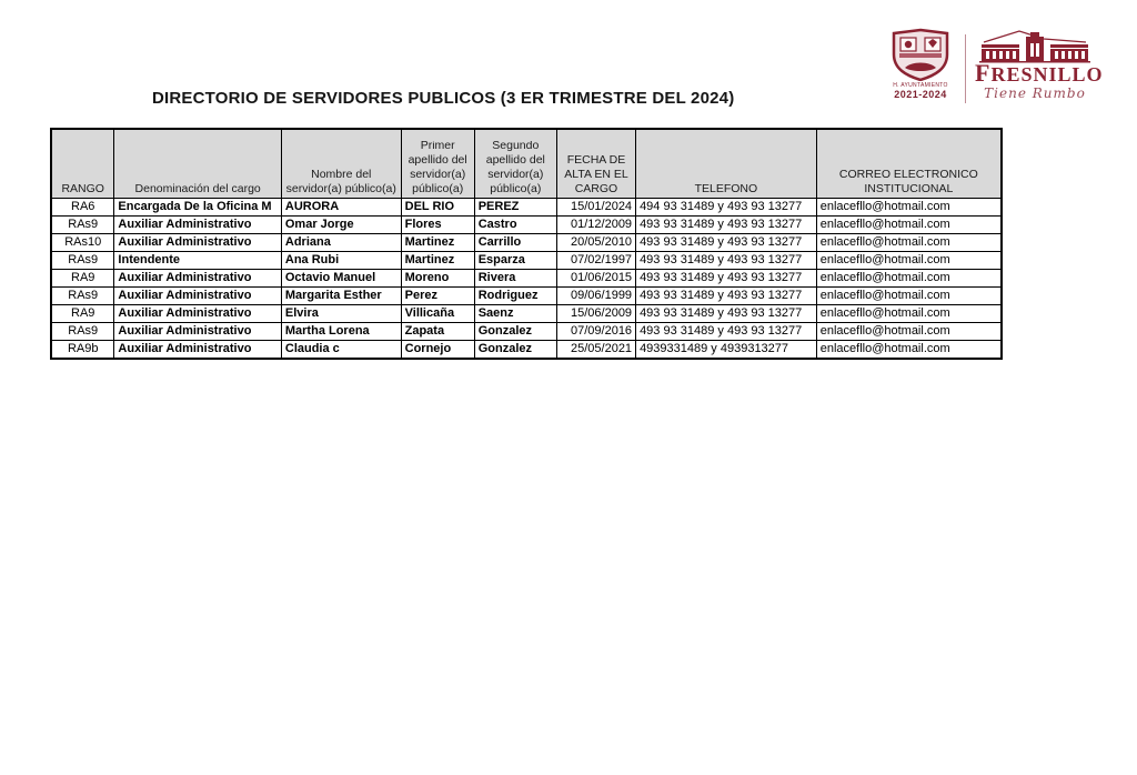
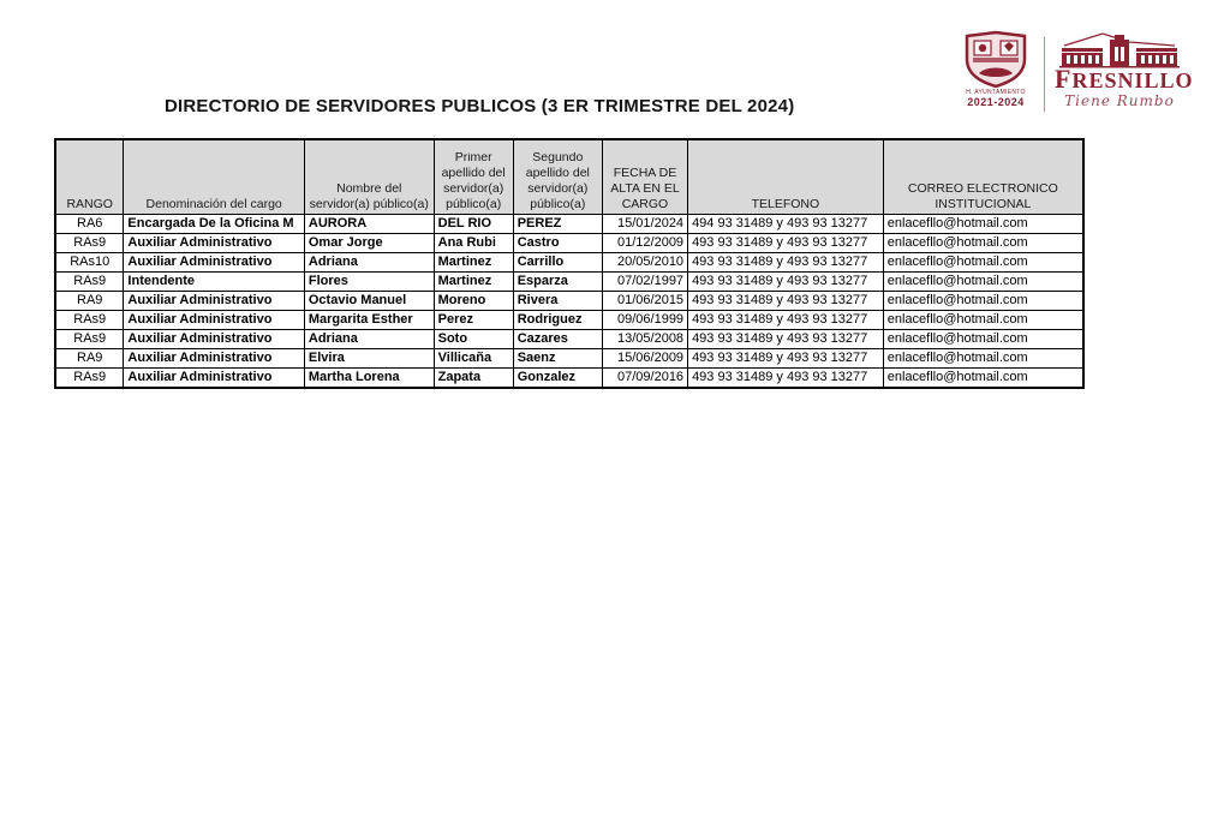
  DIRECTORIO DE SERVIDORES PUBLICOS (3 ER TRIMESTRE DEL 2024)
  2021-2024
  FRESNILLO
  Tiene Rumbo
  RANGO	Denominación del cargo	Nombre del servidor(a) público(a)	Primer apellido del servidor(a) público(a)	Segundo apellido del servidor(a) público(a)	FECHA DE ALTA EN EL CARGO	TELEFONO	CORREO ELECTRONICO INSTITUCIONAL
  RA6	Encargada De la Oficina M	AURORA	DEL RIO	PEREZ	15/01/2024	494 93 31489 y 493 93 13277	enlacefllo@hotmail.com
- RAs9	Auxiliar Administrativo	Omar Jorge	Flores	Castro	01/12/2009	493 93 31489 y 493 93 13277	enlacefllo@hotmail.com
+ RAs9	Auxiliar Administrativo	Omar Jorge	Ana Rubi	Castro	01/12/2009	493 93 31489 y 493 93 13277	enlacefllo@hotmail.com
  RAs10	Auxiliar Administrativo	Adriana	Martinez	Carrillo	20/05/2010	493 93 31489 y 493 93 13277	enlacefllo@hotmail.com
- RAs9	Intendente	Ana Rubi	Martinez	Esparza	07/02/1997	493 93 31489 y 493 93 13277	enlacefllo@hotmail.com
+ RAs9	Intendente	Flores	Martinez	Esparza	07/02/1997	493 93 31489 y 493 93 13277	enlacefllo@hotmail.com
  RA9	Auxiliar Administrativo	Octavio Manuel	Moreno	Rivera	01/06/2015	493 93 31489 y 493 93 13277	enlacefllo@hotmail.com
  RAs9	Auxiliar Administrativo	Margarita Esther	Perez	Rodriguez	09/06/1999	493 93 31489 y 493 93 13277	enlacefllo@hotmail.com
+ RAs9	Auxiliar Administrativo	Adriana	Soto	Cazares	13/05/2008	493 93 31489 y 493 93 13277	enlacefllo@hotmail.com
  RA9	Auxiliar Administrativo	Elvira	Villicaña	Saenz	15/06/2009	493 93 31489 y 493 93 13277	enlacefllo@hotmail.com
  RAs9	Auxiliar Administrativo	Martha Lorena	Zapata	Gonzalez	07/09/2016	493 93 31489 y 493 93 13277	enlacefllo@hotmail.com
- RA9b	Auxiliar Administrativo	Claudia c	Cornejo	Gonzalez	25/05/2021	4939331489 y 4939313277	enlacefllo@hotmail.com
